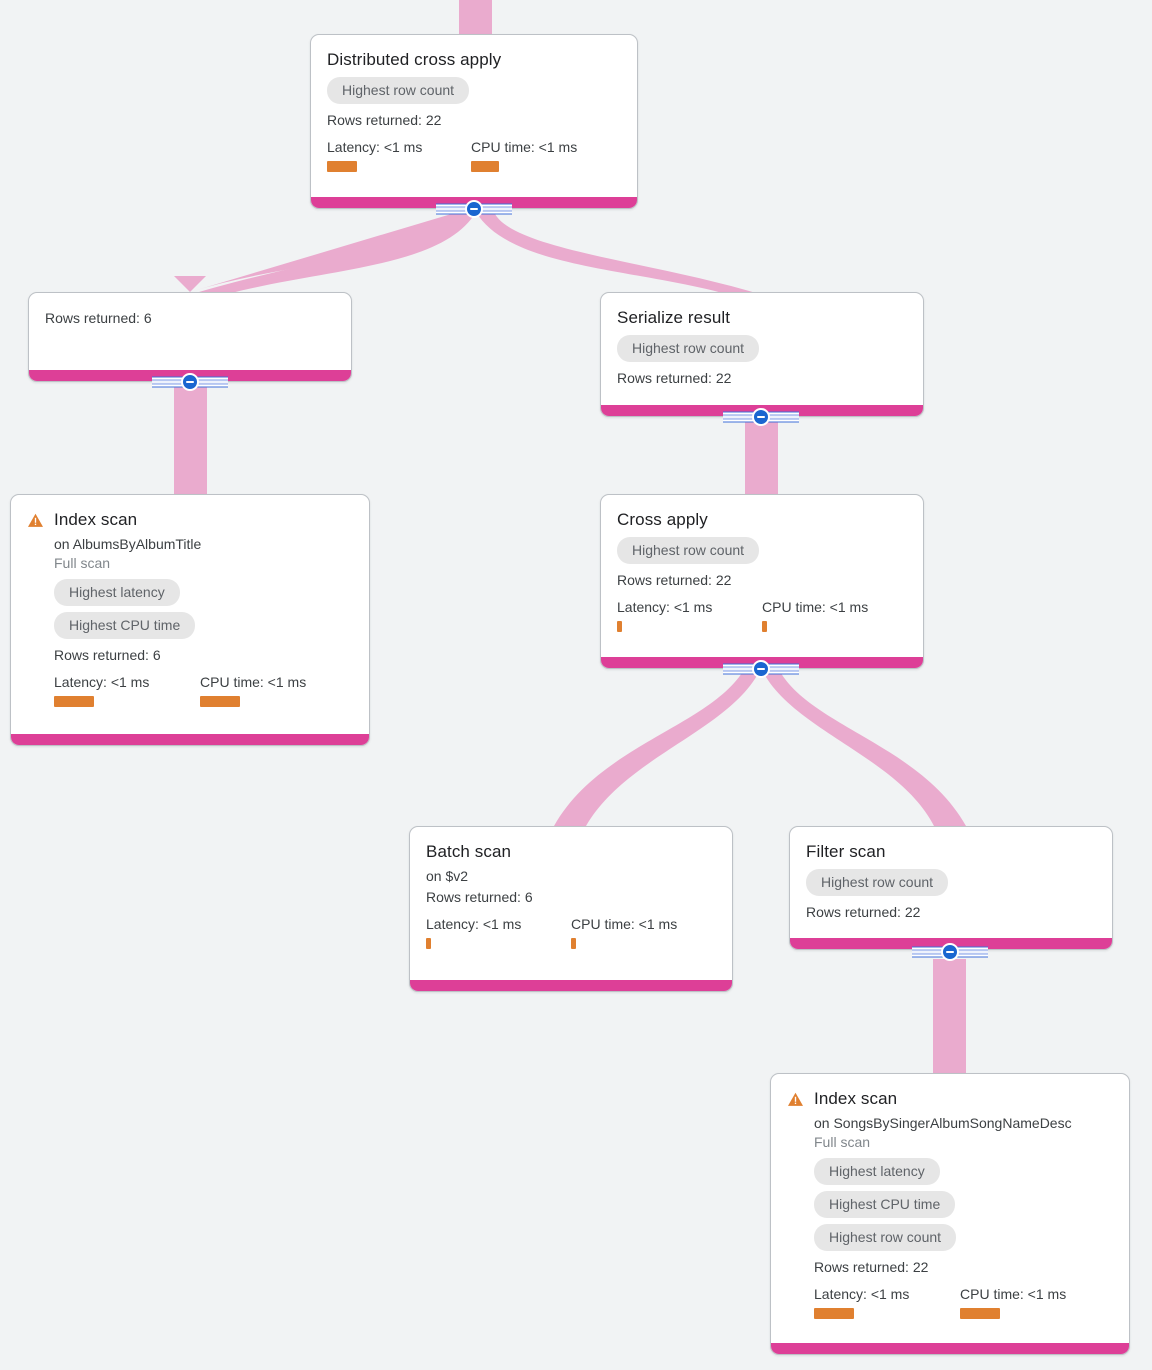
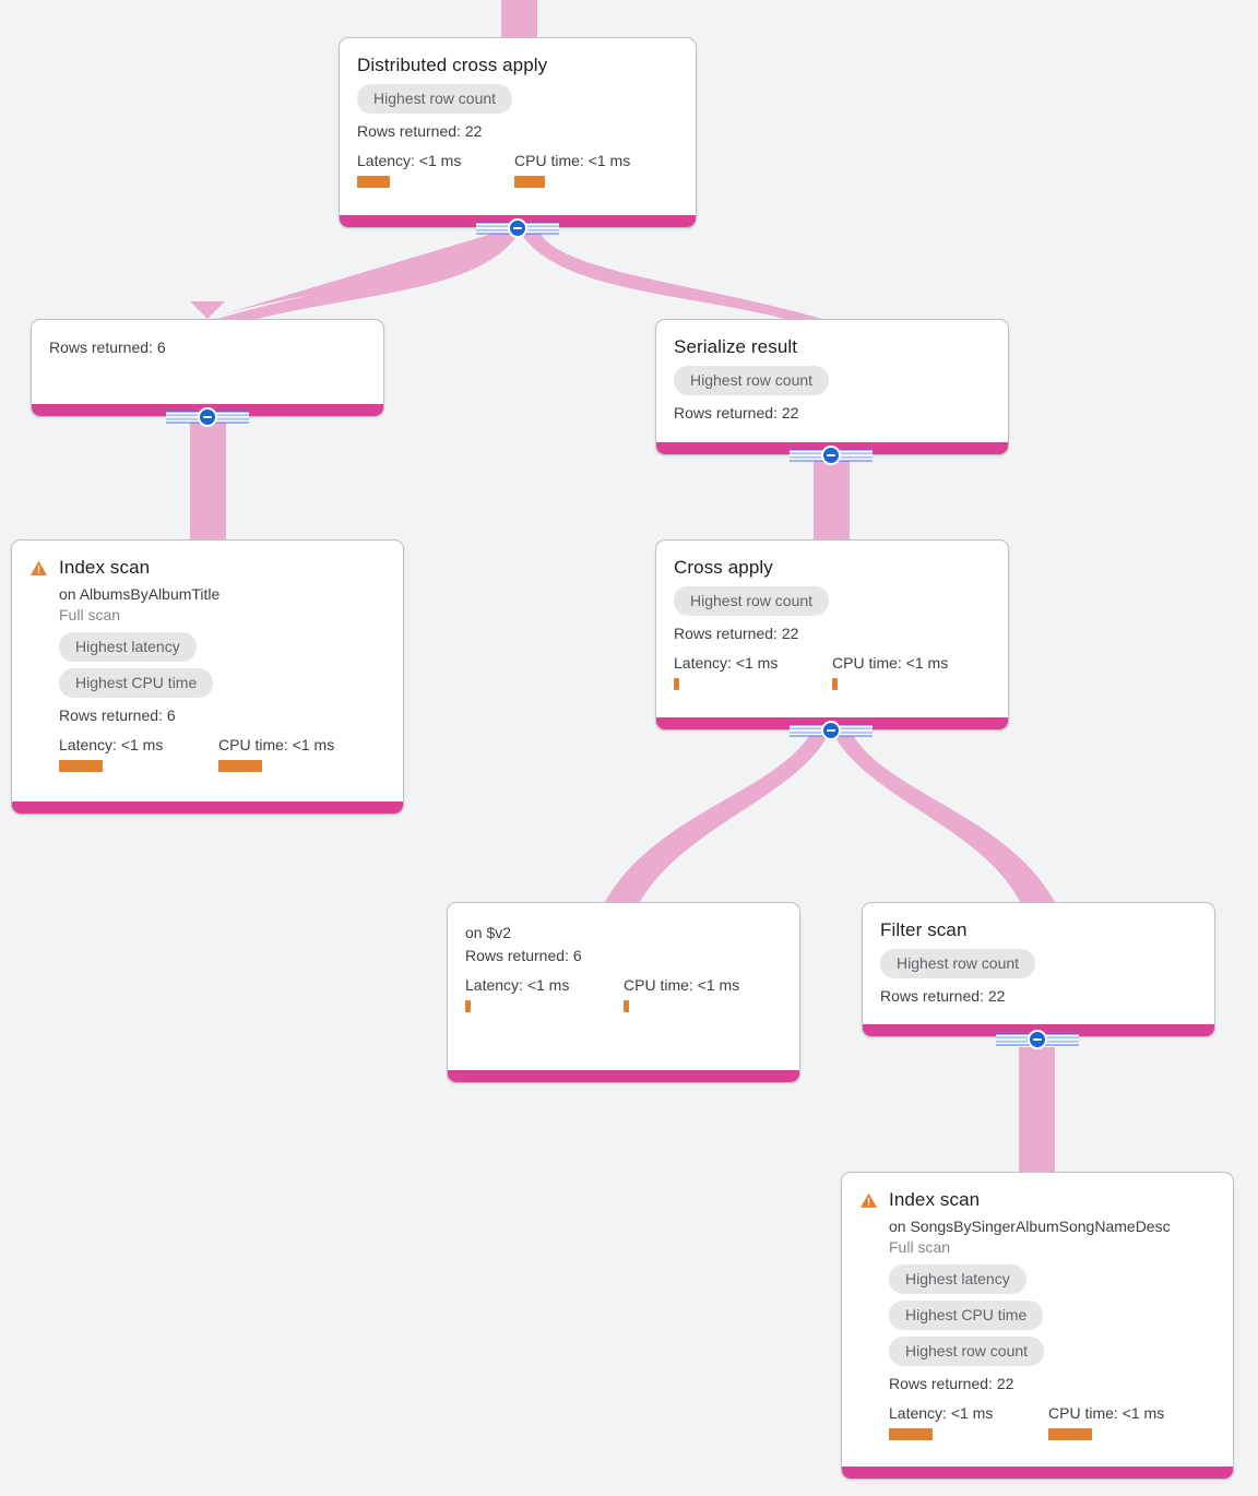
  Distributed cross apply
  Highest row count
  Rows returned: 22
  Latency: <1 ms
  CPU time: <1 ms
  Rows returned: 6
  Serialize result
  Highest row count
  Rows returned: 22
  Index scan
  on AlbumsByAlbumTitle
  Full scan
  Highest latency
  Highest CPU time
  Rows returned: 6
  Latency: <1 ms
  CPU time: <1 ms
  Cross apply
  Highest row count
  Rows returned: 22
  Latency: <1 ms
  CPU time: <1 ms
- Batch scan
  on $v2
  Rows returned: 6
  Latency: <1 ms
  CPU time: <1 ms
  Filter scan
  Highest row count
  Rows returned: 22
  Index scan
  on SongsBySingerAlbumSongNameDesc
  Full scan
  Highest latency
  Highest CPU time
  Highest row count
  Rows returned: 22
  Latency: <1 ms
  CPU time: <1 ms
